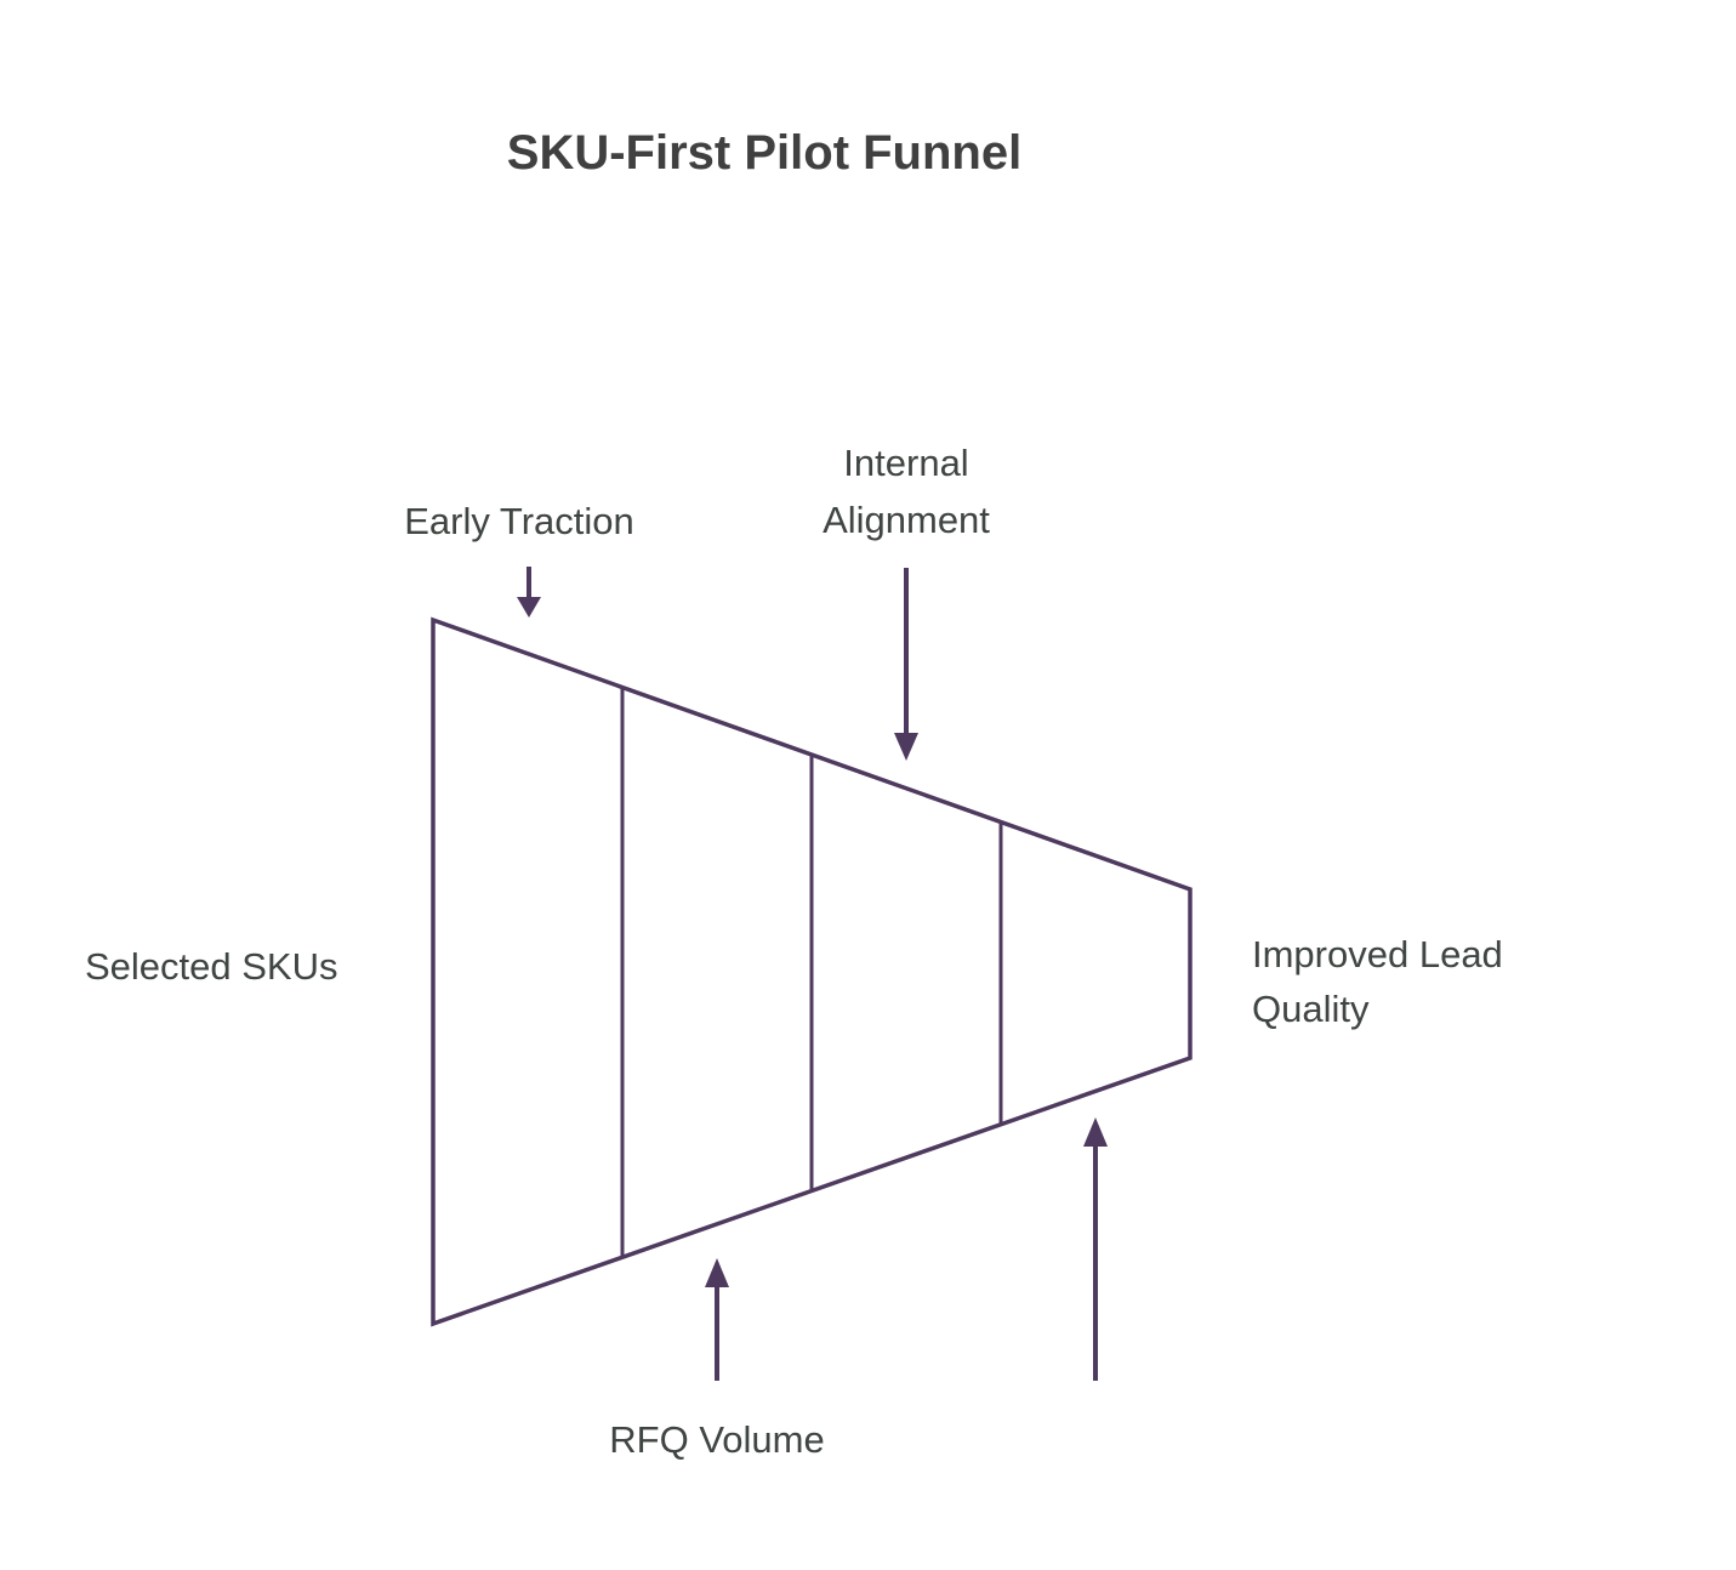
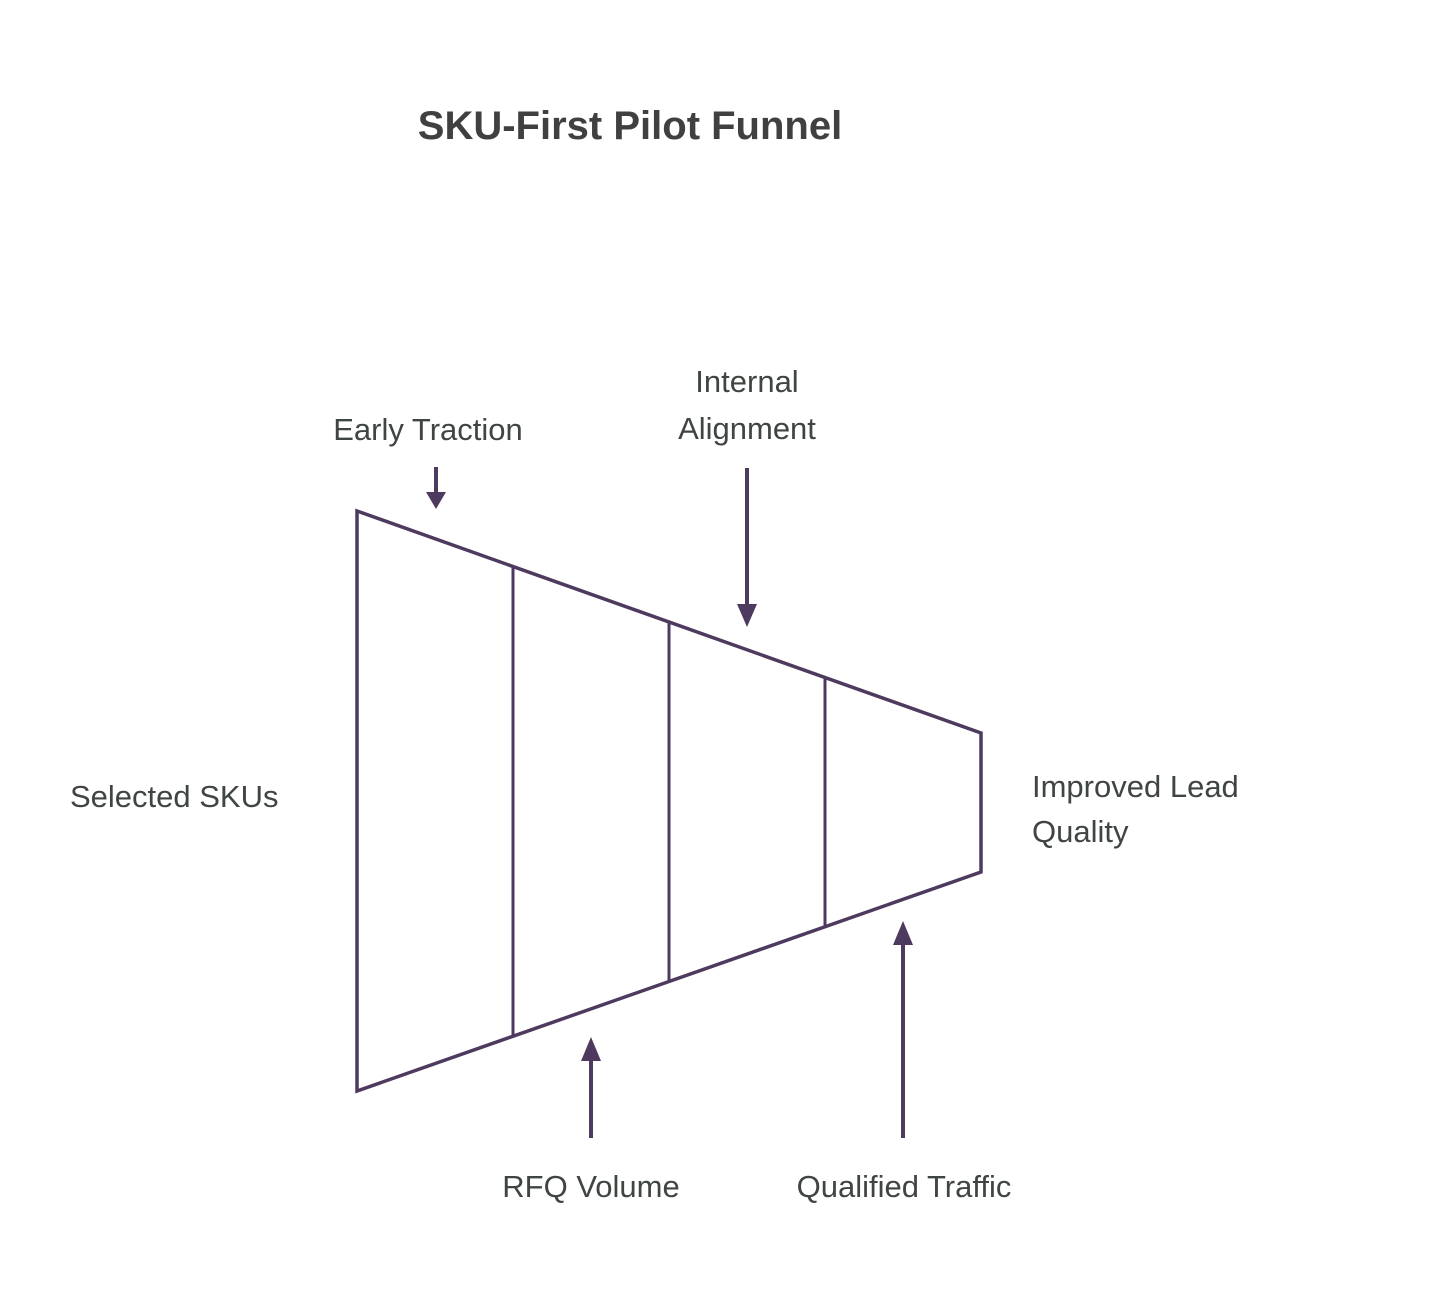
  SKU-First Pilot Funnel
  Early Traction
  Internal
  Alignment
  Selected SKUs
  Improved Lead
  Quality
  RFQ Volume
+ Qualified Traffic
